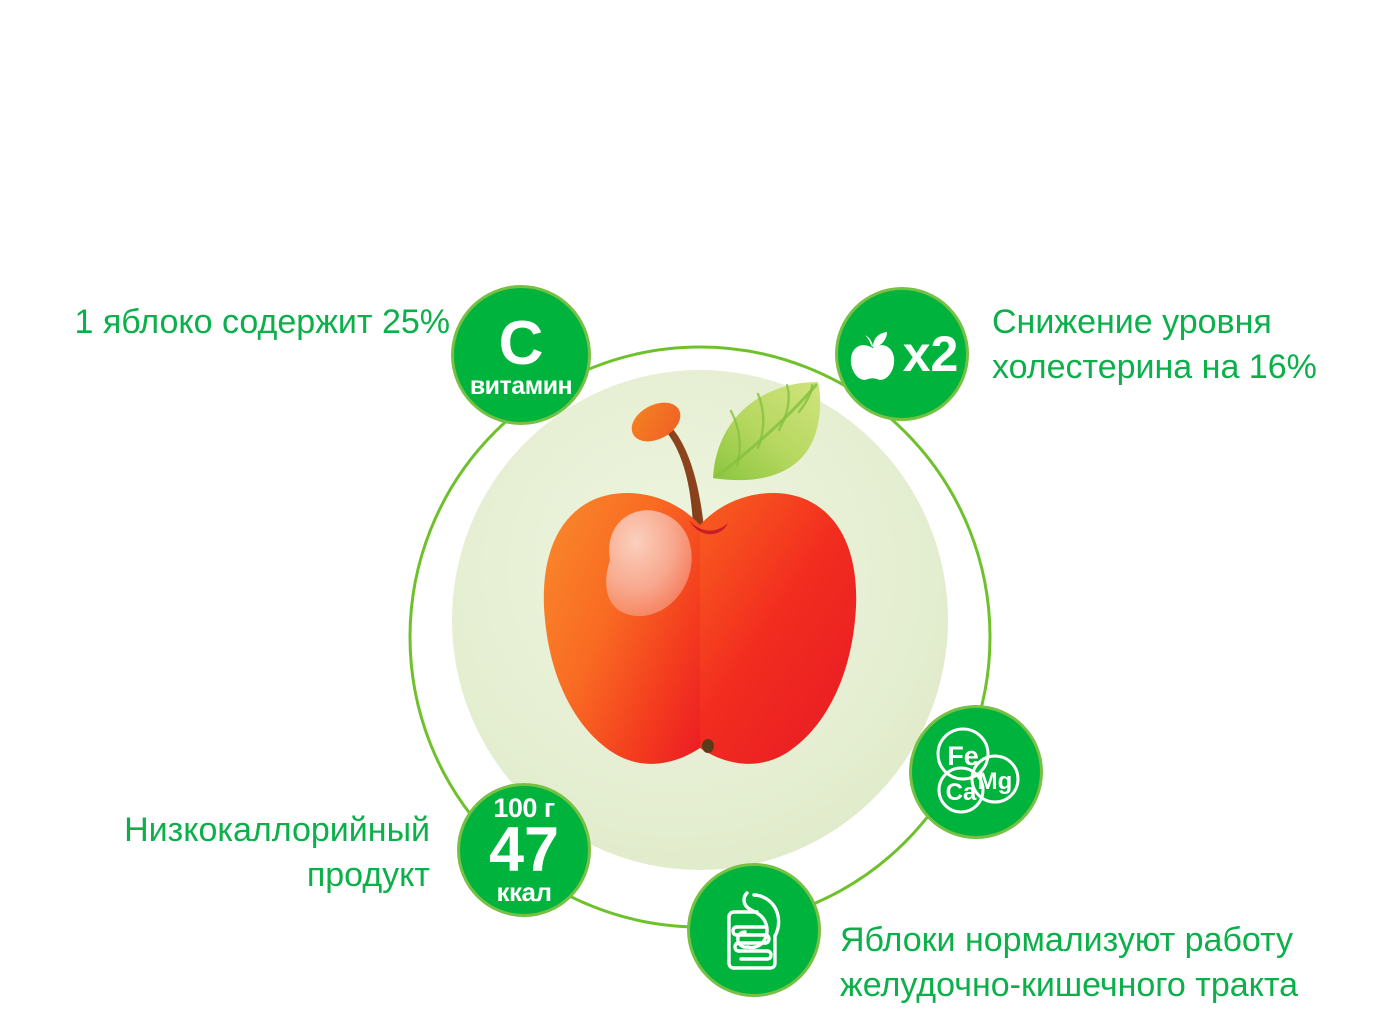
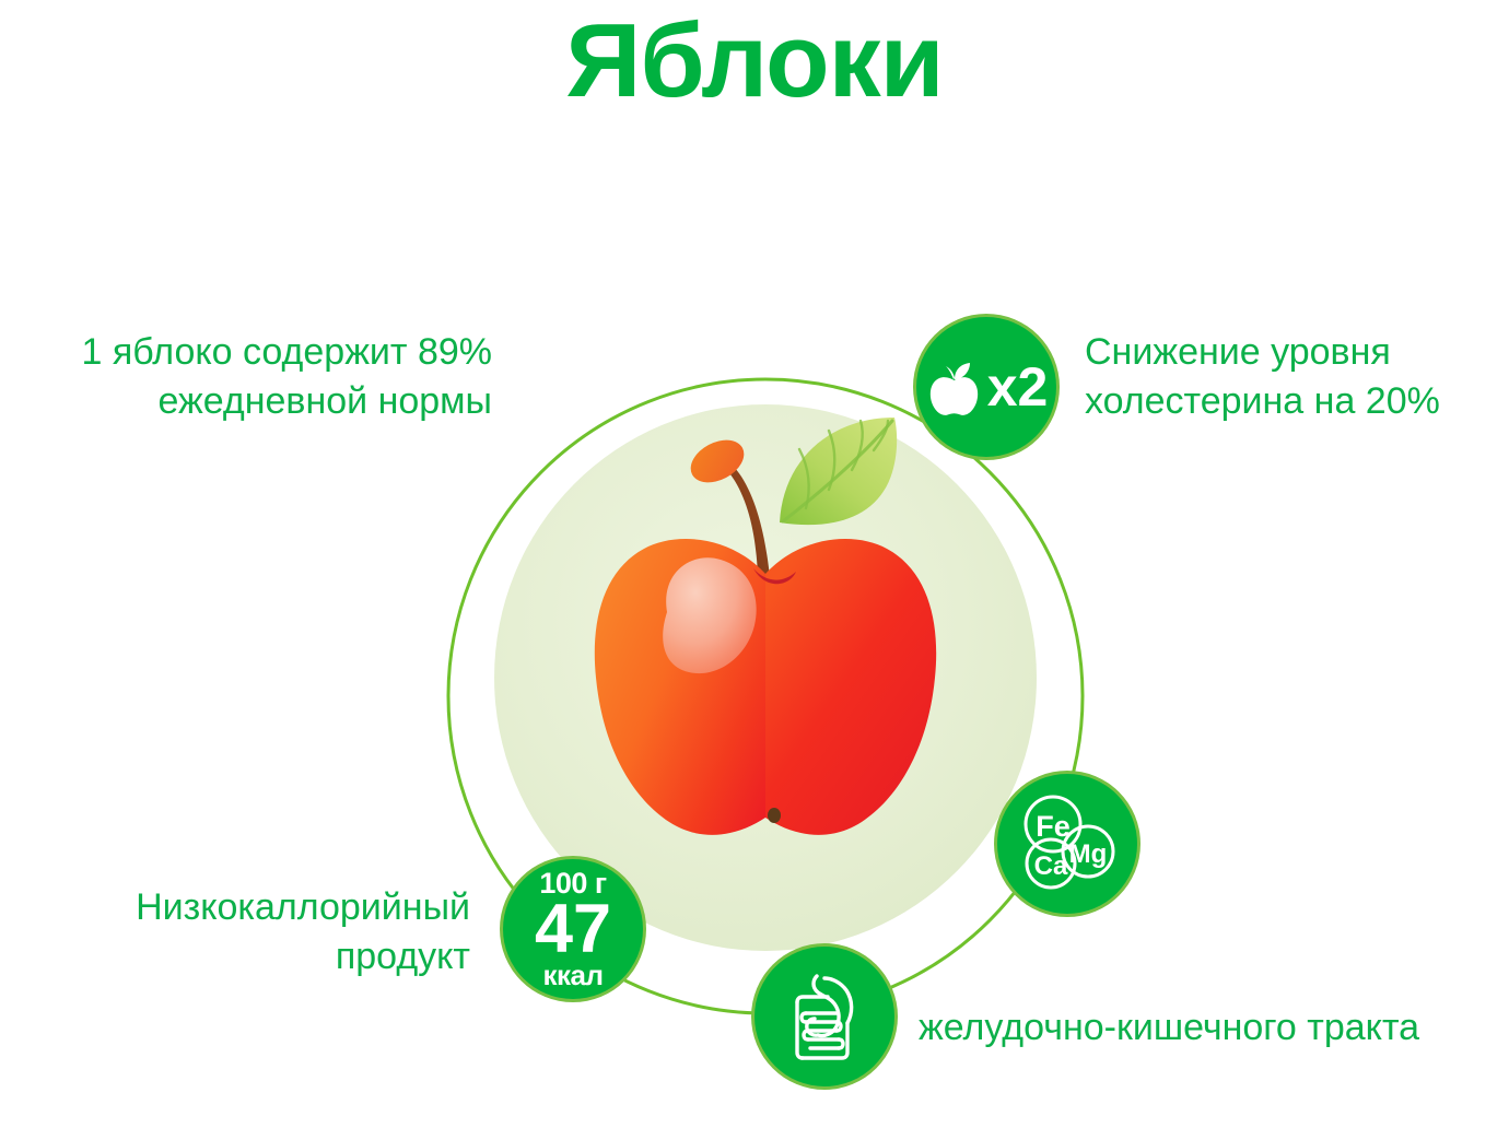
+ Яблоки
- 1 яблоко содержит 25%
+ 1 яблоко содержит 89%
+ ежедневной нормы
  Снижение уровня
- холестерина на 16%
+ холестерина на 20%
  Низкокаллорийный
  продукт
- Яблоки нормализуют работу
  желудочно-кишечного тракта
- C
- витамин
  x2
  Fe
  Mg
  Ca
  100 г
  47
  ккал
